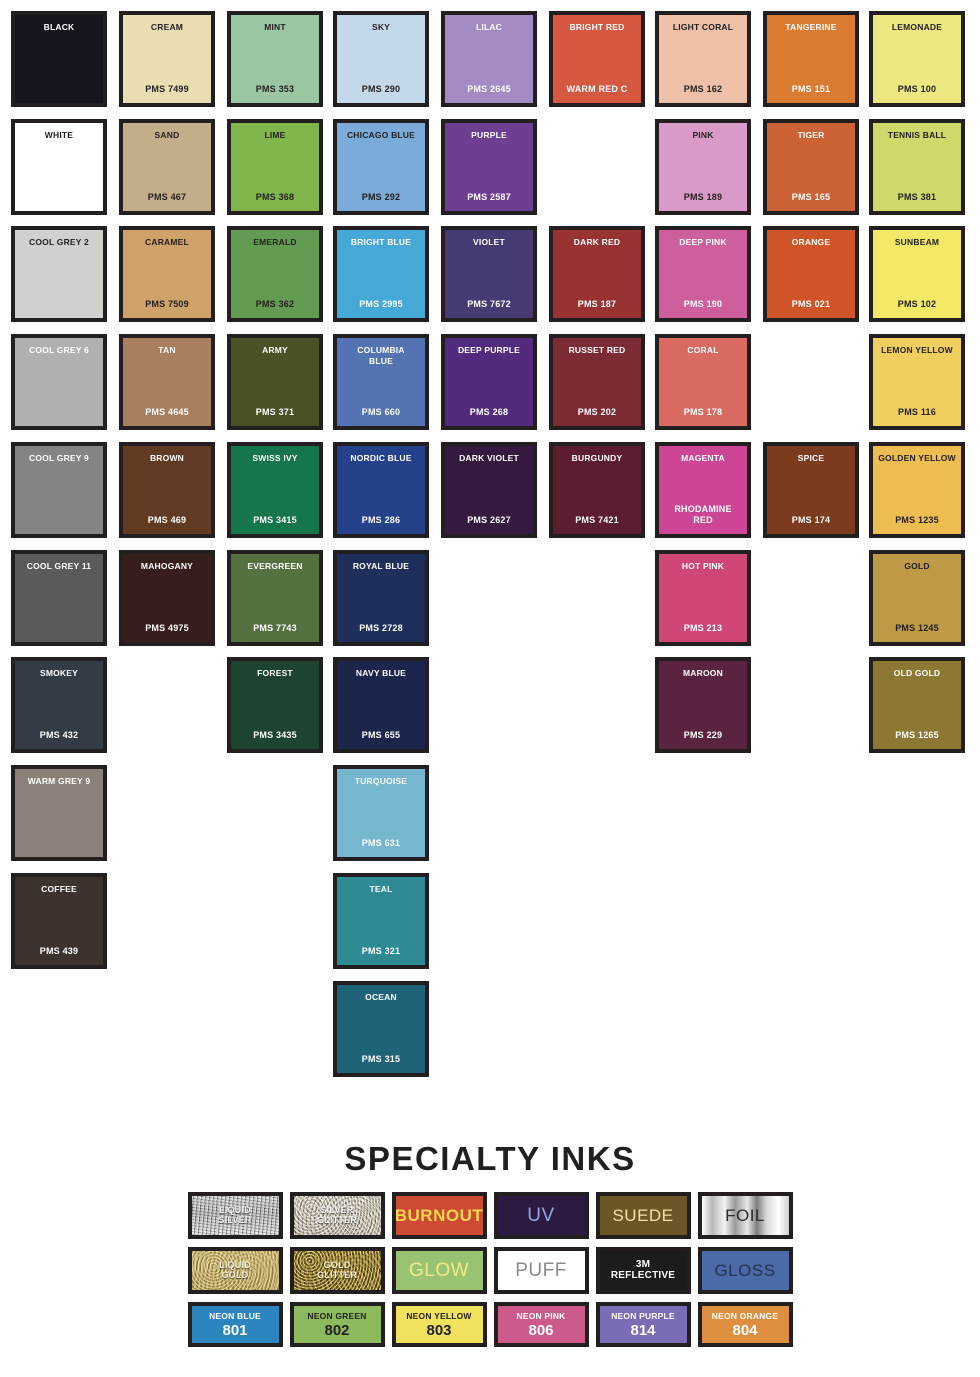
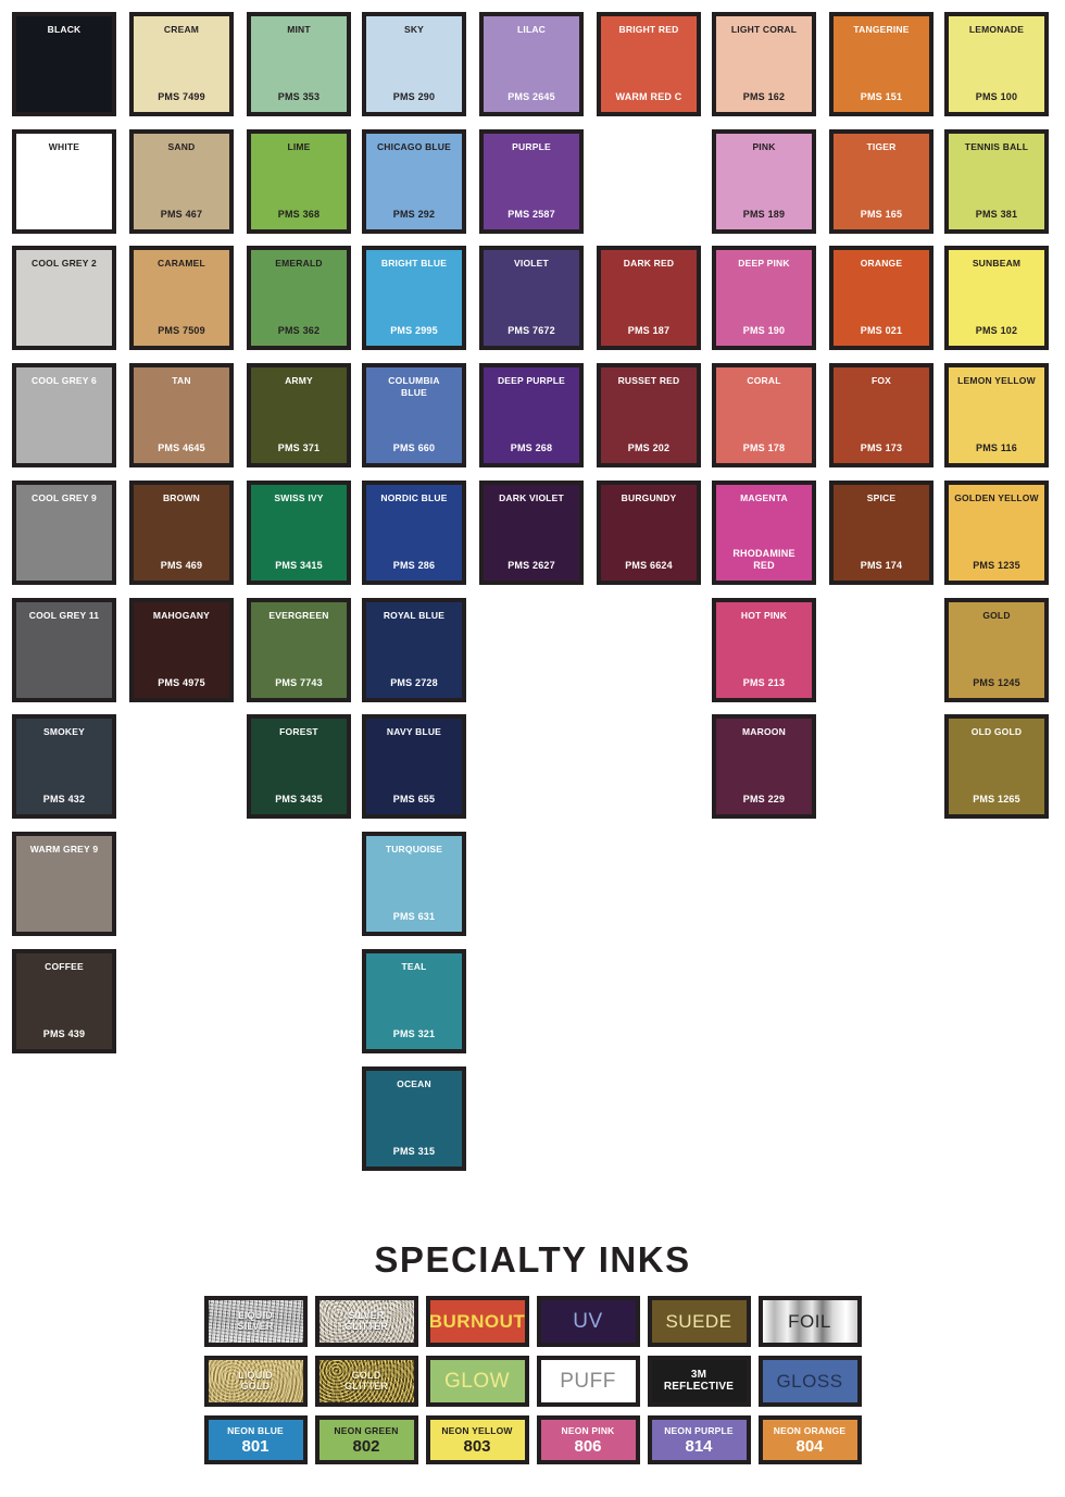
  BLACK
  WHITE
  COOL GREY 2
  COOL GREY 6
  COOL GREY 9
  COOL GREY 11
  SMOKEY
  PMS 432
  WARM GREY 9
  COFFEE
  PMS 439
  CREAM
  PMS 7499
  SAND
  PMS 467
  CARAMEL
  PMS 7509
  TAN
  PMS 4645
  BROWN
  PMS 469
  MAHOGANY
  PMS 4975
  MINT
  PMS 353
  LIME
  PMS 368
  EMERALD
  PMS 362
  ARMY
  PMS 371
  SWISS IVY
  PMS 3415
  EVERGREEN
  PMS 7743
  FOREST
  PMS 3435
  SKY
  PMS 290
  CHICAGO BLUE
  PMS 292
  BRIGHT BLUE
  PMS 2995
  COLUMBIA
  BLUE
  PMS 660
  NORDIC BLUE
  PMS 286
  ROYAL BLUE
  PMS 2728
  NAVY BLUE
  PMS 655
  TURQUOISE
  PMS 631
  TEAL
  PMS 321
  OCEAN
  PMS 315
  LILAC
  PMS 2645
  PURPLE
  PMS 2587
  VIOLET
  PMS 7672
  DEEP PURPLE
  PMS 268
  DARK VIOLET
  PMS 2627
  BRIGHT RED
  WARM RED C
  DARK RED
  PMS 187
  RUSSET RED
  PMS 202
  BURGUNDY
- PMS 7421
+ PMS 6624
  LIGHT CORAL
  PMS 162
  PINK
  PMS 189
  DEEP PINK
  PMS 190
  CORAL
  PMS 178
  MAGENTA
  RHODAMINE
  RED
  HOT PINK
  PMS 213
  MAROON
  PMS 229
  TANGERINE
  PMS 151
  TIGER
  PMS 165
  ORANGE
  PMS 021
+ FOX
+ PMS 173
  SPICE
  PMS 174
  LEMONADE
  PMS 100
  TENNIS BALL
  PMS 381
  SUNBEAM
  PMS 102
  LEMON YELLOW
  PMS 116
  GOLDEN YELLOW
  PMS 1235
  GOLD
  PMS 1245
  OLD GOLD
  PMS 1265
  SPECIALTY INKS
  LIQUID
  SILVER
  SILVER
  GLITTER
  BURNOUT
  UV
  SUEDE
  FOIL
  LIQUID
  GOLD
  GOLD
  GLITTER
  GLOW
  PUFF
  3M
  REFLECTIVE
  GLOSS
  NEON BLUE
  801
  NEON GREEN
  802
  NEON YELLOW
  803
  NEON PINK
  806
  NEON PURPLE
  814
  NEON ORANGE
  804
